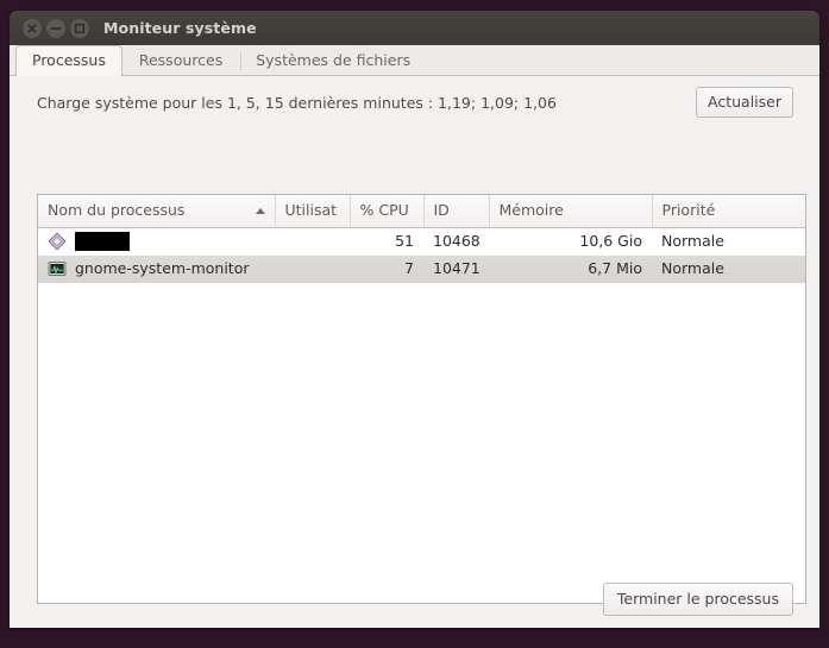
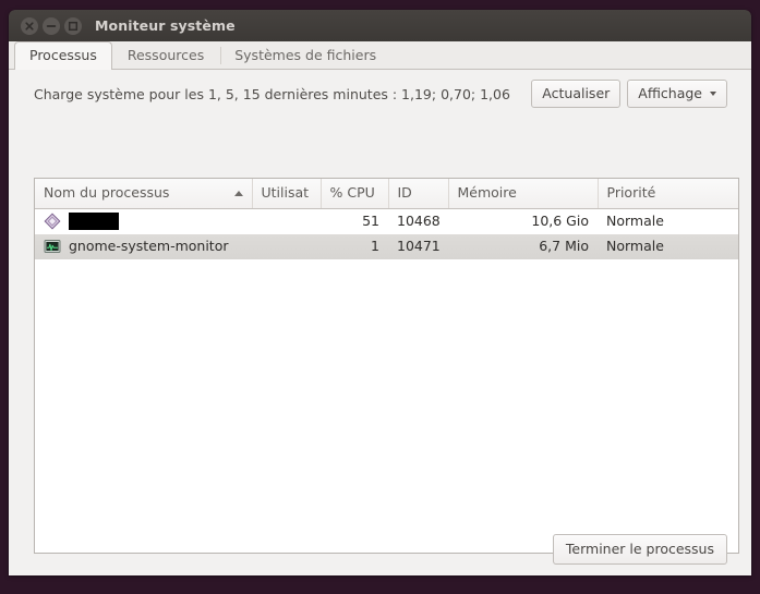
  Moniteur système
  Processus
  Ressources
  Systèmes de fichiers
- Charge système pour les 1, 5, 15 dernières minutes : 1,19; 1,09; 1,06
+ Charge système pour les 1, 5, 15 dernières minutes : 1,19; 0,70; 1,06
  Actualiser
+ Affichage
  Nom du processus	Utilisat	% CPU	ID	Mémoire	Priorité
  		51	10468	10,6 Gio	Normale
- gnome-system-monitor		7	10471	6,7 Mio	Normale
+ gnome-system-monitor		1	10471	6,7 Mio	Normale
  Terminer le processus
